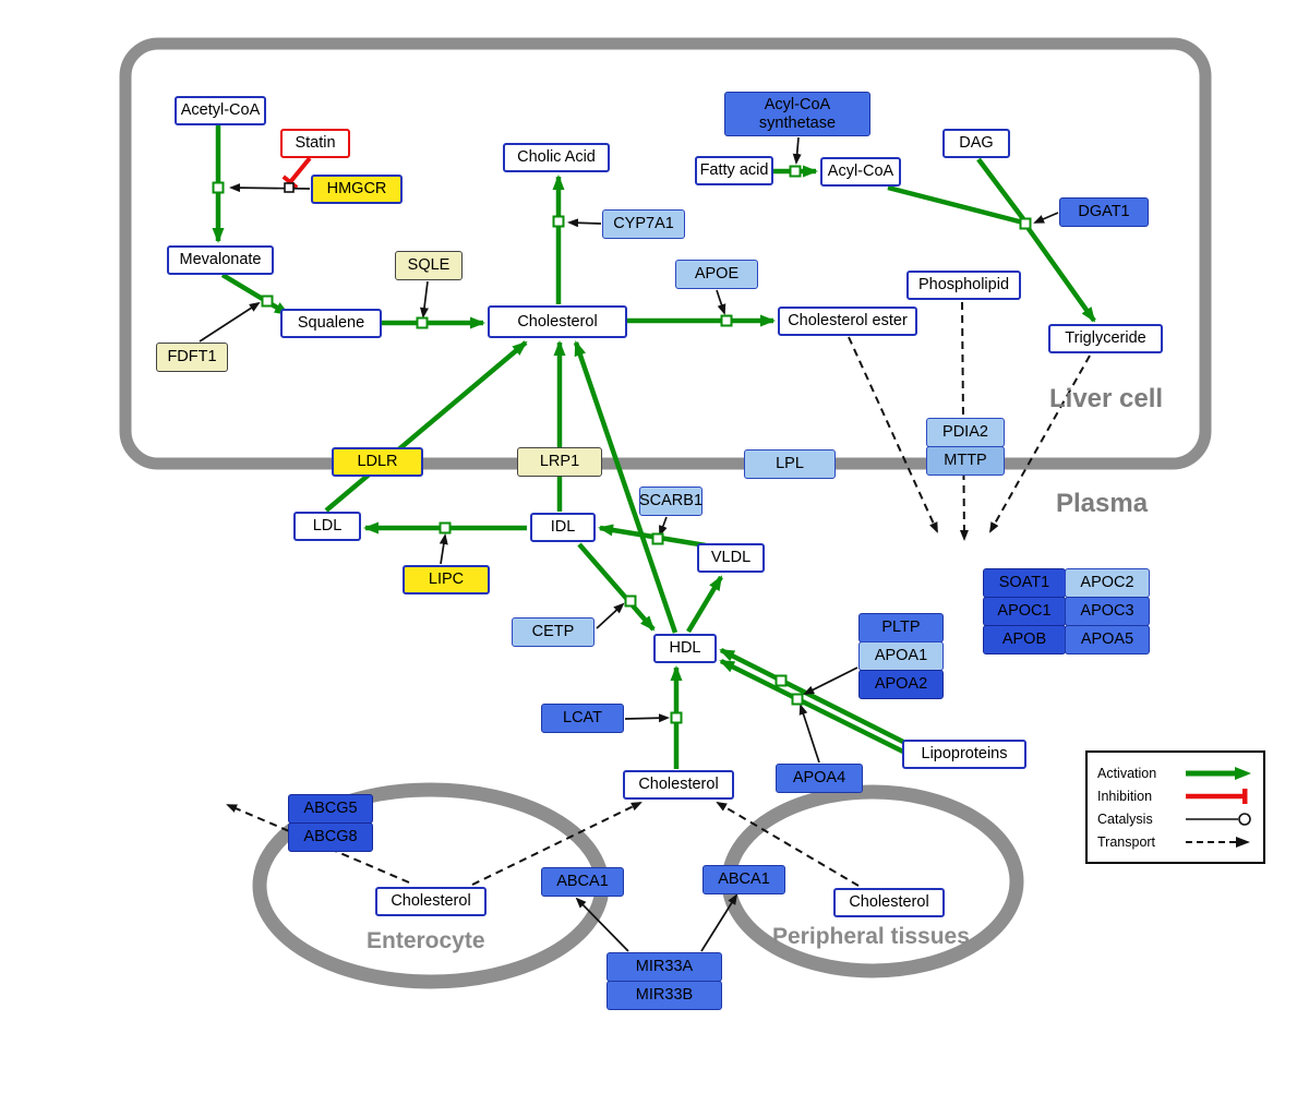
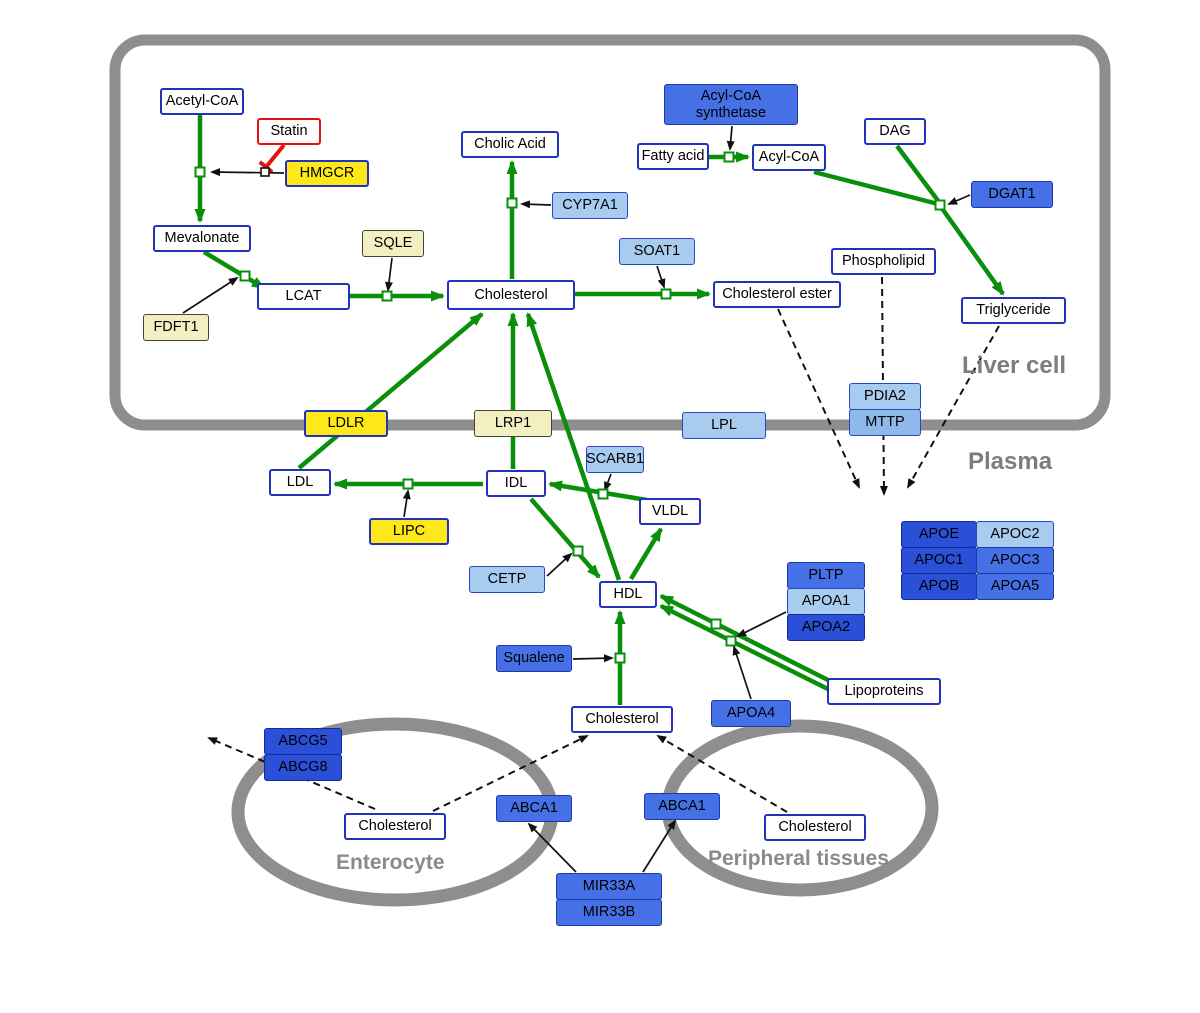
  Acetyl-CoA
  Statin
  HMGCR
  Mevalonate
  SQLE
  FDFT1
- Squalene
+ LCAT
  Cholesterol
  Cholic Acid
  CYP7A1
- APOE
+ SOAT1
  Cholesterol ester
  Acyl-CoA
  synthetase
  Fatty acid
  Acyl-CoA
  DAG
  DGAT1
  Phospholipid
  Triglyceride
  PDIA2
  MTTP
  LDLR
  LRP1
  LPL
  LDL
  IDL
  SCARB1
  VLDL
  LIPC
  CETP
  HDL
  PLTP
  APOA1
  APOA2
- SOAT1
+ APOE
  APOC2
  APOC1
  APOC3
  APOB
  APOA5
- LCAT
+ Squalene
  APOA4
  Lipoproteins
  Cholesterol
  ABCG5
  ABCG8
  Cholesterol
  ABCA1
  ABCA1
  Cholesterol
  MIR33A
  MIR33B
  Liver cell
  Plasma
  Enterocyte
  Peripheral tissues
- Activation
- Inhibition
- Catalysis
- Transport
